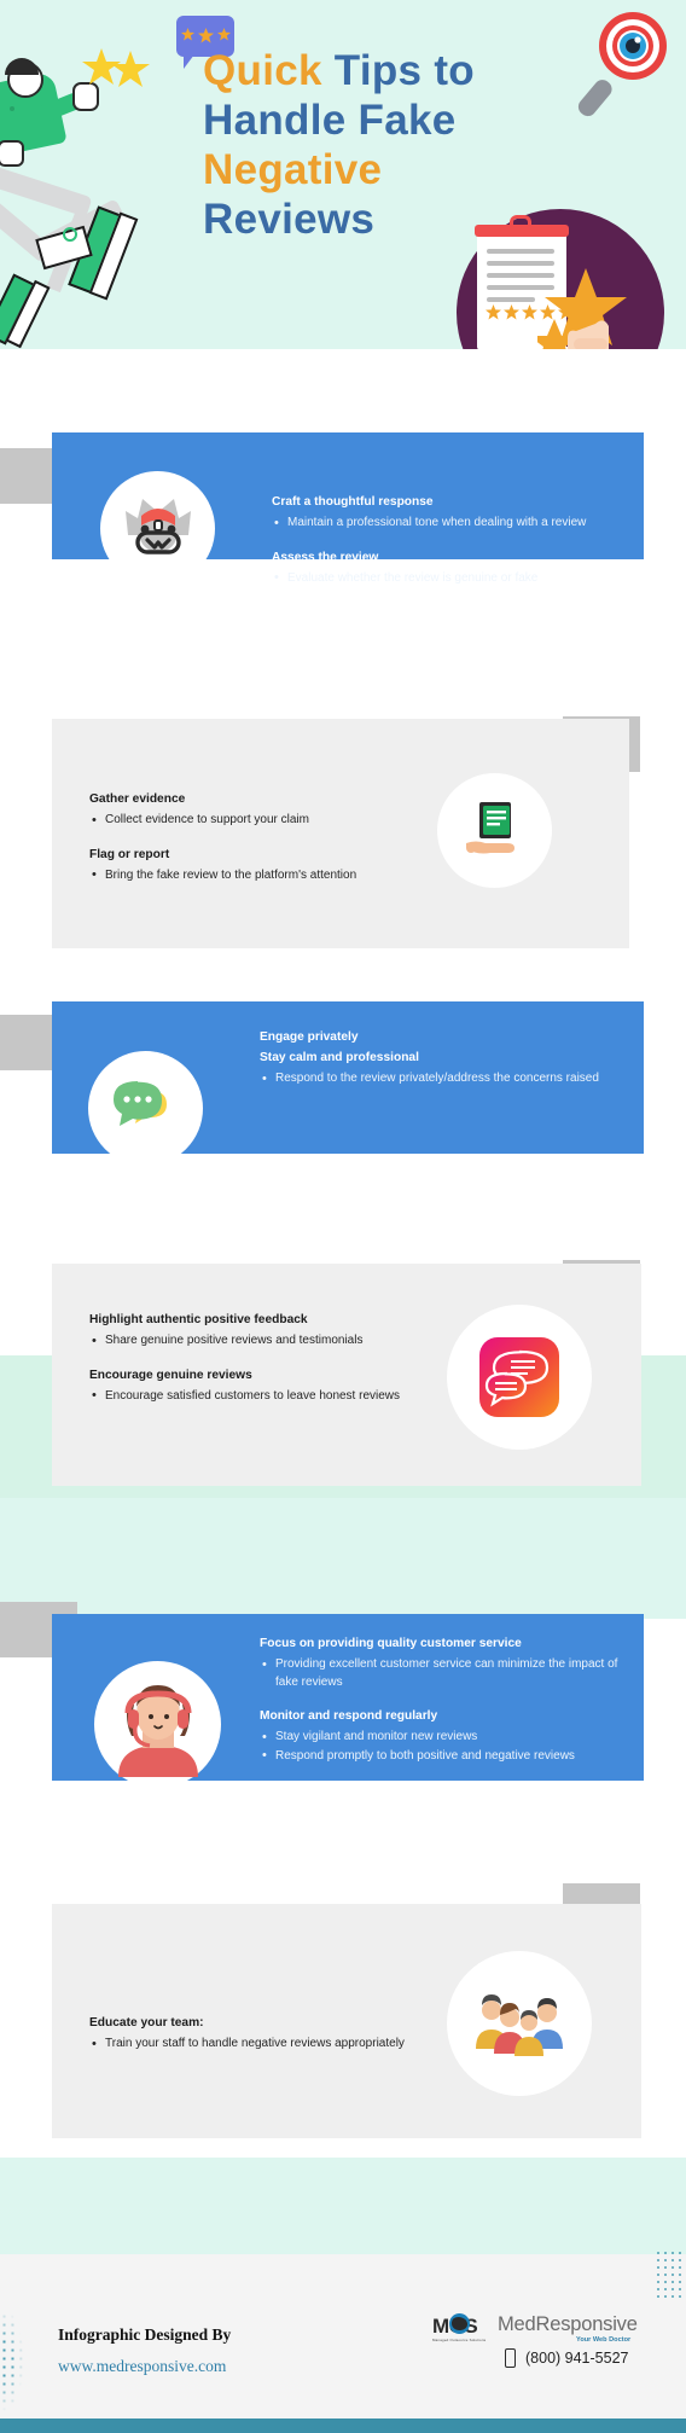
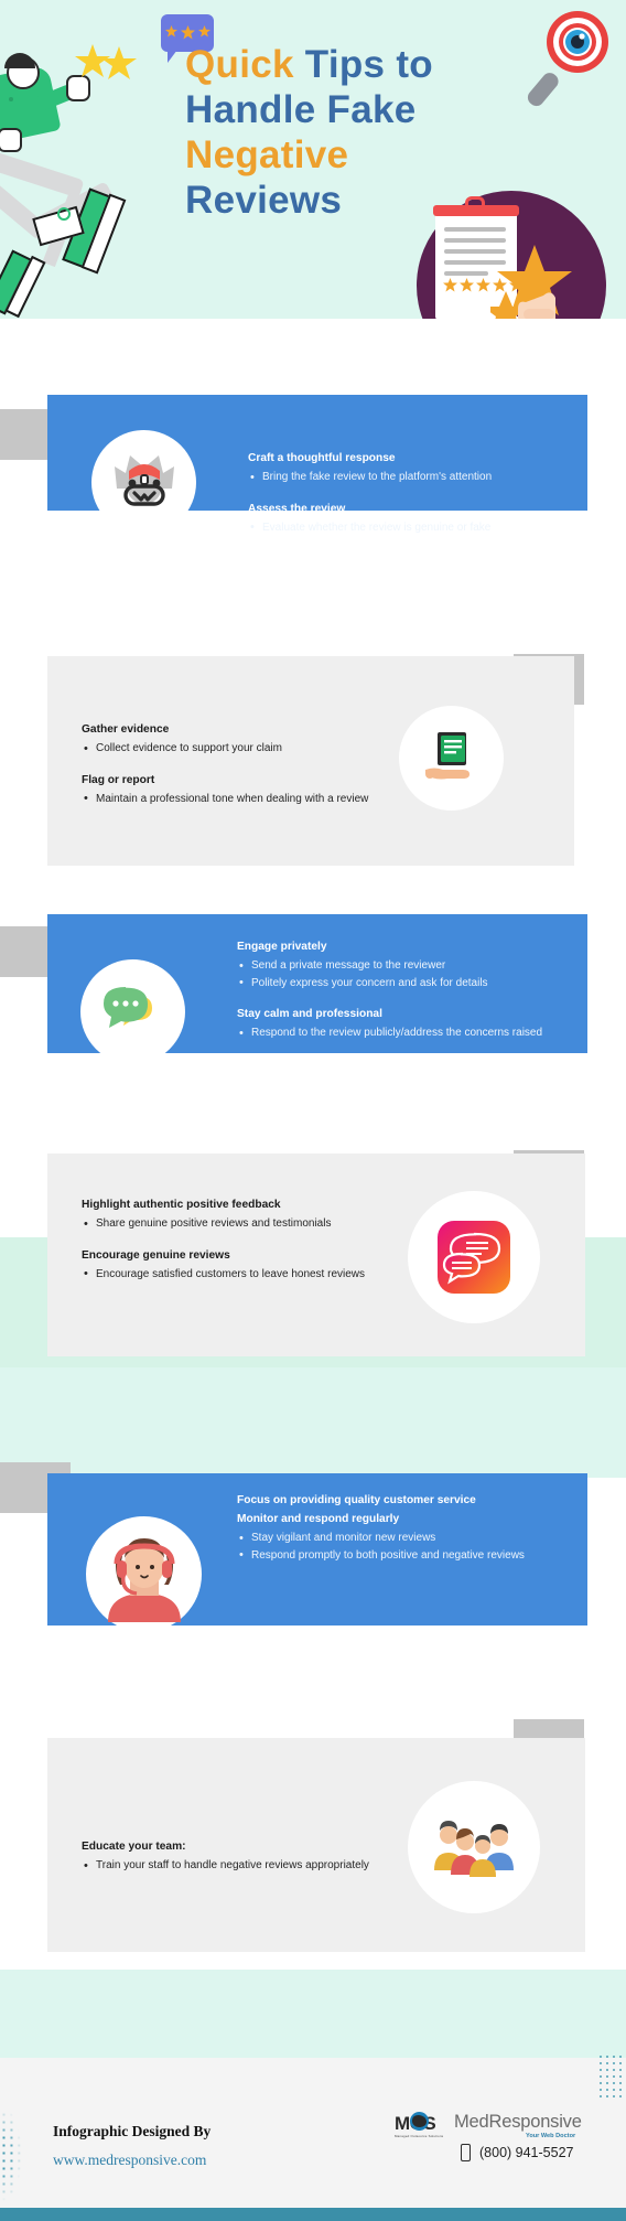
  Quick Tips to
  Handle Fake
  Negative
  Reviews
  Craft a thoughtful response
- Maintain a professional tone when dealing with a review
+ Bring the fake review to the platform's attention
  Assess the review
  Gather evidence
  Collect evidence to support your claim
  Flag or report
- Bring the fake review to the platform's attention
+ Maintain a professional tone when dealing with a review
  Engage privately
+ Send a private message to the reviewer
+ Politely express your concern and ask for details
  Stay calm and professional
- Respond to the review privately/address the concerns raised
+ Respond to the review publicly/address the concerns raised
  Highlight authentic positive feedback
  Share genuine positive reviews and testimonials
  Encourage genuine reviews
  Encourage satisfied customers to leave honest reviews
  Focus on providing quality customer service
- Providing excellent customer service can minimize the impact of fake reviews
  Monitor and respond regularly
  Stay vigilant and monitor new reviews
  Respond promptly to both positive and negative reviews
  Educate your team:
  Train your staff to handle negative reviews appropriately
  Infographic Designed By
  www.medresponsive.com
  MedResponsive
  (800) 941-5527
